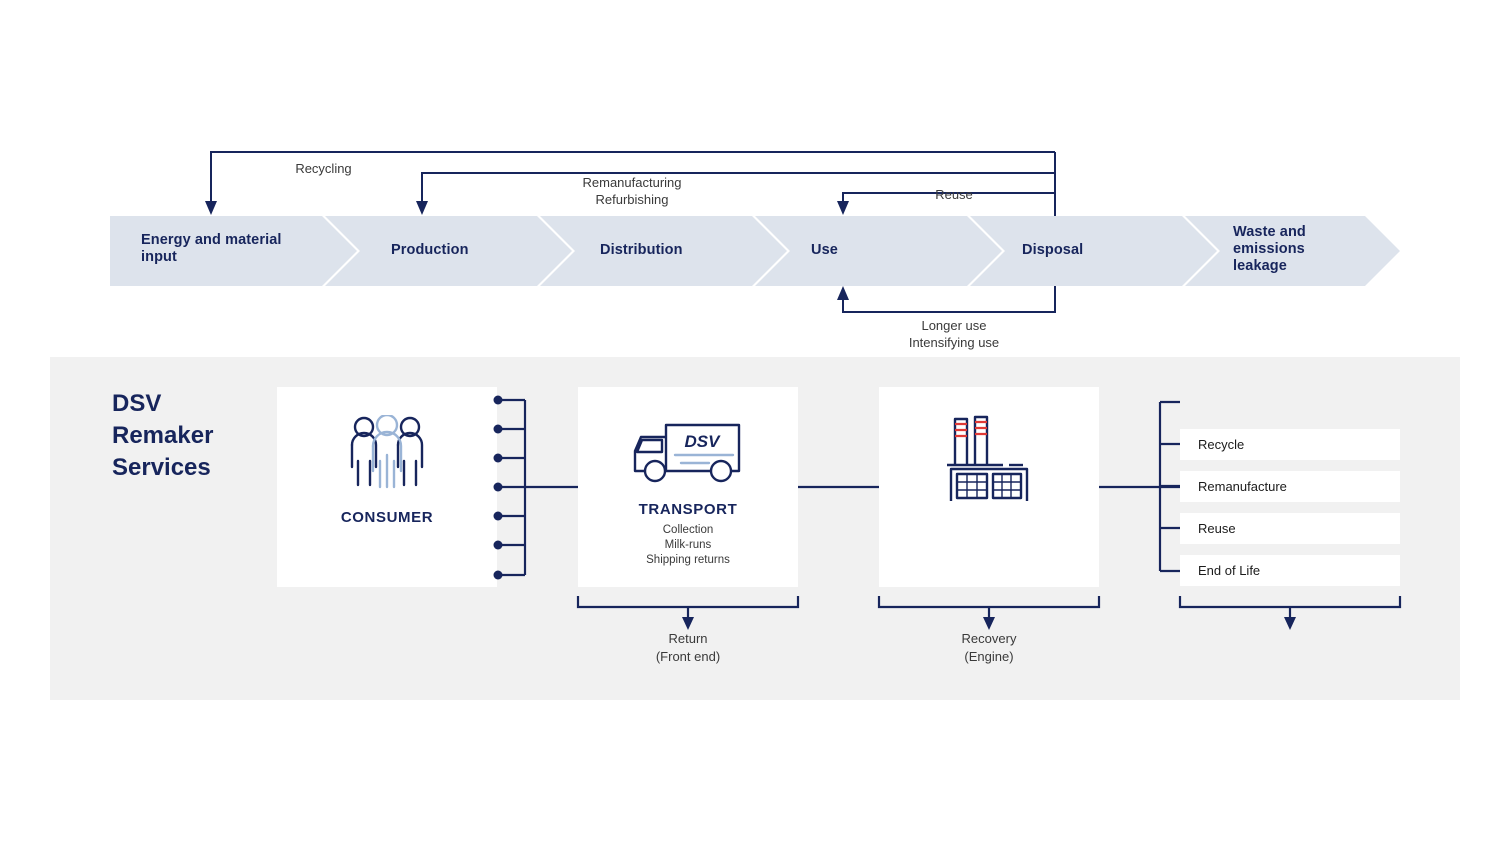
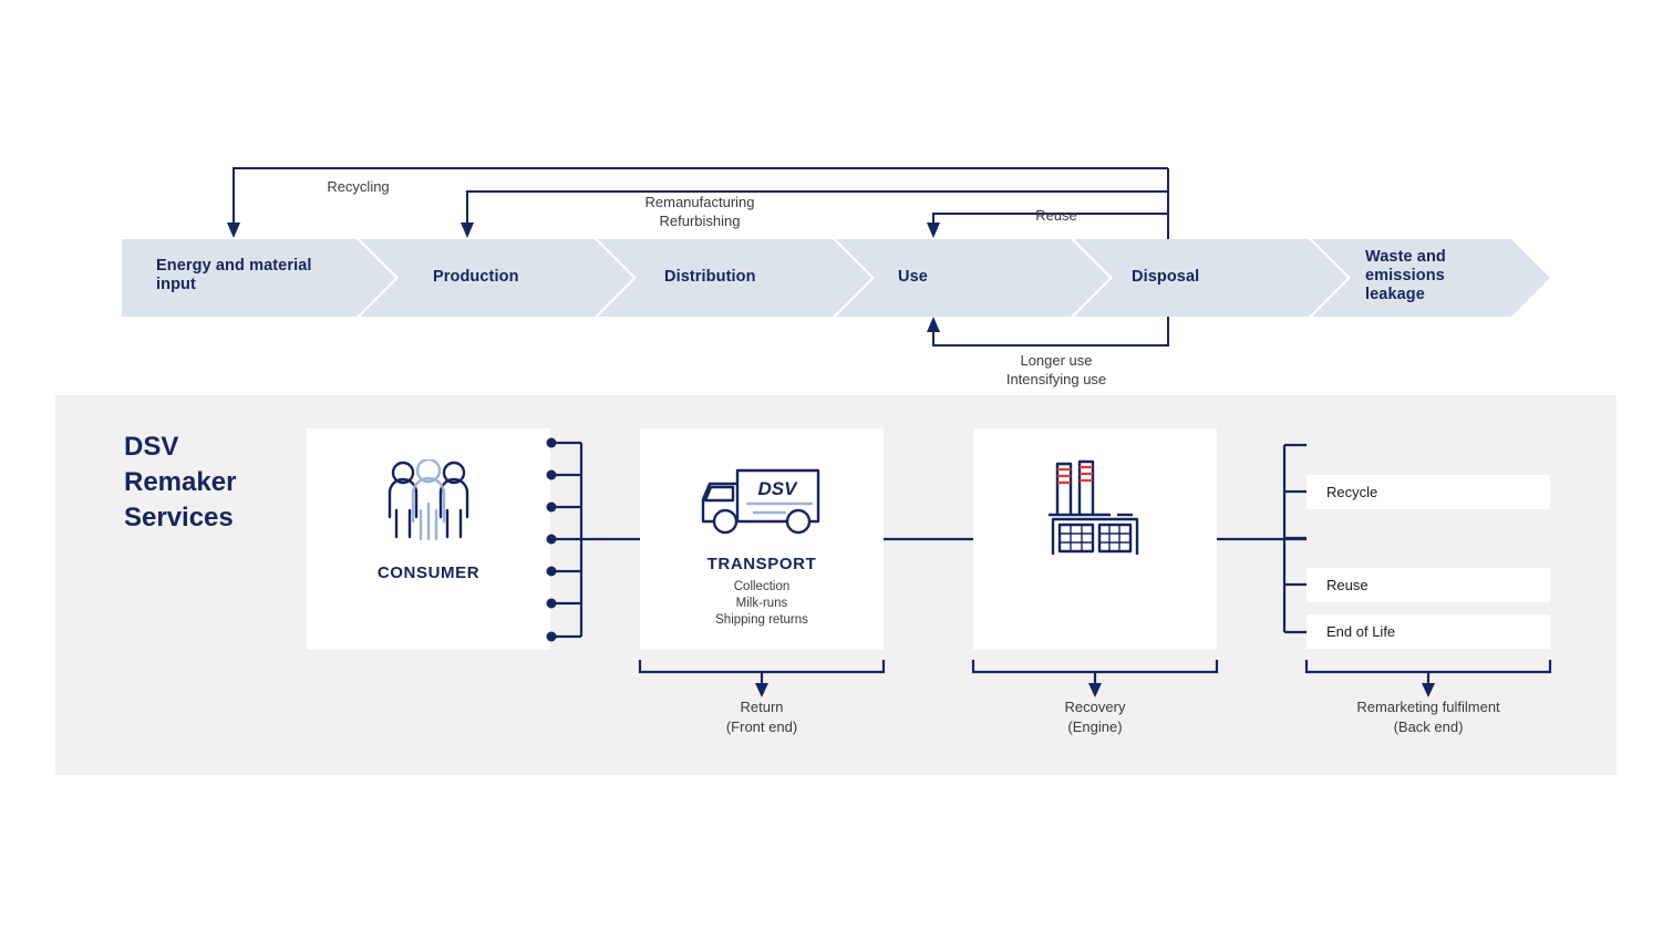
  Energy and material
  input
  Production
  Distribution
  Use
  Disposal
  Waste and
  emissions
  leakage
  Recycling
  Remanufacturing
  Refurbishing
  Reuse
  Longer use
  Intensifying use
  DSV
  Remaker
  Services
  CONSUMER
  DSV
  TRANSPORT
  Collection
  Milk-runs
  Shipping returns
  Recycle
- Remanufacture
  Reuse
  End of Life
  Return
  (Front end)
  Recovery
  (Engine)
+ Remarketing fulfilment
+ (Back end)
